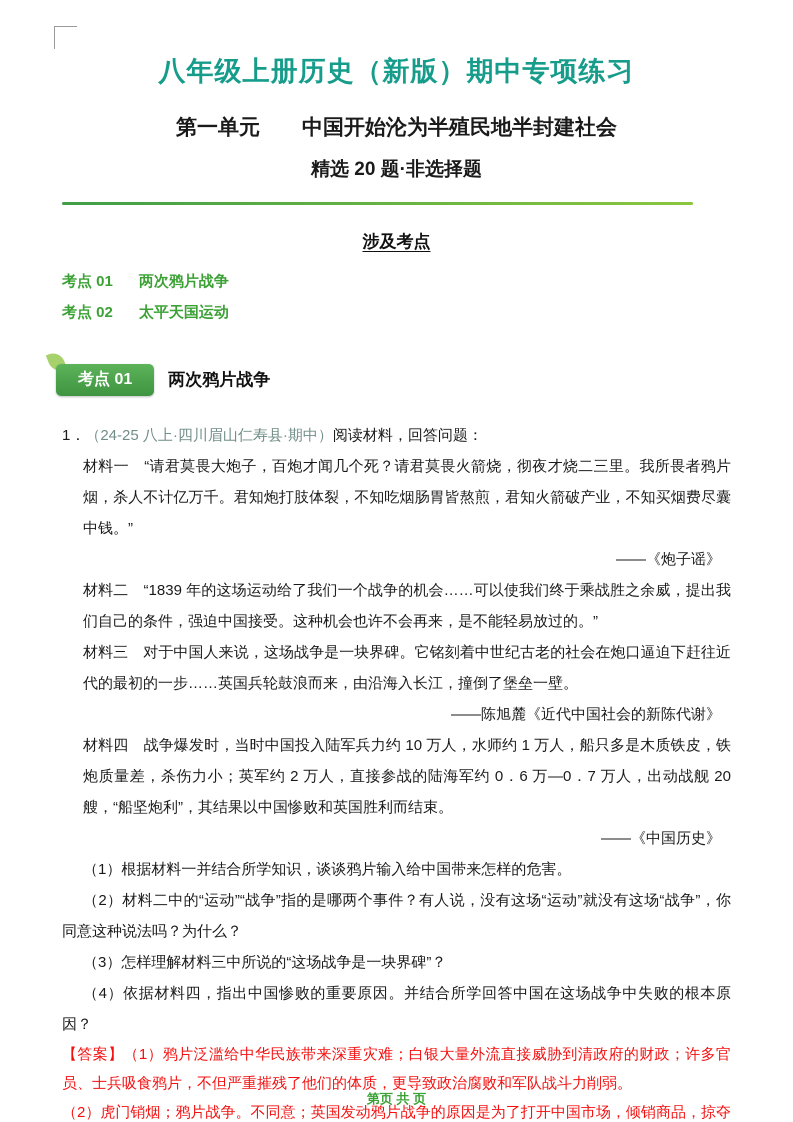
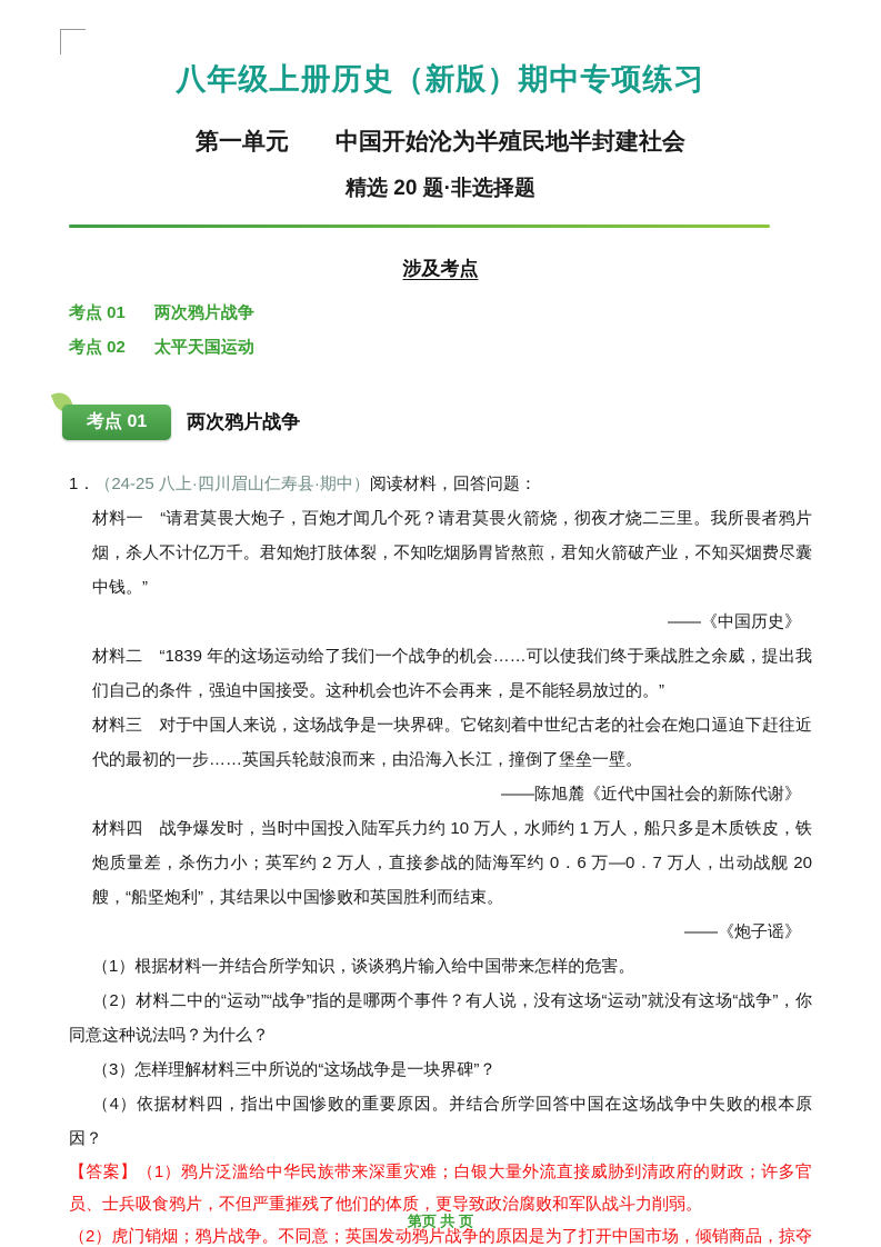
  八年级上册历史（新版）期中专项练习
  第一单元 中国开始沦为半殖民地半封建社会
  精选 20 题·非选择题
  涉及考点
  考点 01 两次鸦片战争
  考点 02 太平天国运动
  考点 01
  两次鸦片战争
  1．（24-25 八上·四川眉山仁寿县·期中）阅读材料，回答问题：
  材料一 “请君莫畏大炮子，百炮才闻几个死？请君莫畏火箭烧，彻夜才烧二三里。我所畏者鸦片烟，杀人不计亿万千。君知炮打肢体裂，不知吃烟肠胃皆熬煎，君知火箭破产业，不知买烟费尽囊中钱。”
- ——《炮子谣》
+ ——《中国历史》
  材料二 “1839 年的这场运动给了我们一个战争的机会……可以使我们终于乘战胜之余威，提出我们自己的条件，强迫中国接受。这种机会也许不会再来，是不能轻易放过的。”
  材料三 对于中国人来说，这场战争是一块界碑。它铭刻着中世纪古老的社会在炮口逼迫下赶往近代的最初的一步……英国兵轮鼓浪而来，由沿海入长江，撞倒了堡垒一壁。
  ——陈旭麓《近代中国社会的新陈代谢》
  材料四 战争爆发时，当时中国投入陆军兵力约 10 万人，水师约 1 万人，船只多是木质铁皮，铁炮质量差，杀伤力小；英军约 2 万人，直接参战的陆海军约 0．6 万—0．7 万人，出动战舰 20 艘，“船坚炮利”，其结果以中国惨败和英国胜利而结束。
- ——《中国历史》
+ ——《炮子谣》
  （1）根据材料一并结合所学知识，谈谈鸦片输入给中国带来怎样的危害。
  （2）材料二中的“运动”“战争”指的是哪两个事件？有人说，没有这场“运动”就没有这场“战争”，你同意这种说法吗？为什么？
  （3）怎样理解材料三中所说的“这场战争是一块界碑”？
  （4）依据材料四，指出中国惨败的重要原因。并结合所学回答中国在这场战争中失败的根本原因？
  【答案】（1）鸦片泛滥给中华民族带来深重灾难；白银大量外流直接威胁到清政府的财政；许多官员、士兵吸食鸦片，不但严重摧残了他们的体质，更导致政治腐败和军队战斗力削弱。
  （2）虎门销烟；鸦片战争。不同意；英国发动鸦片战争的原因是为了打开中国市场，倾销商品，掠夺
  第页 共 页
